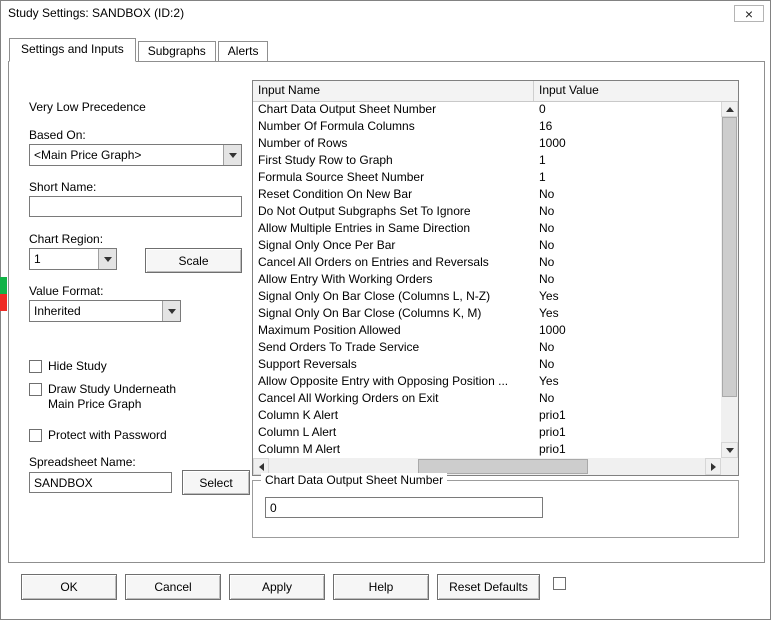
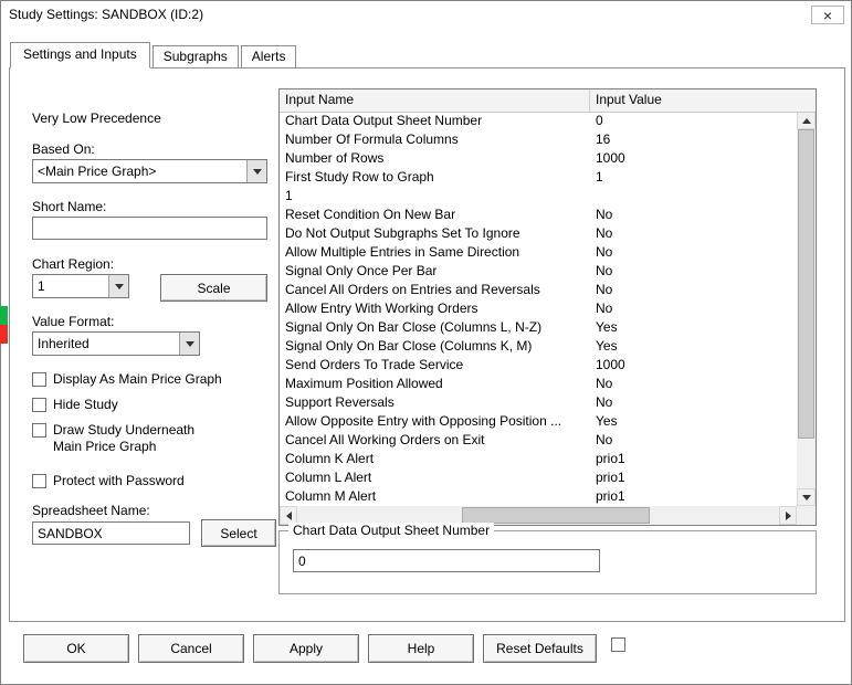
  Study Settings: SANDBOX (ID:2)
  ×
  Settings and Inputs
  Subgraphs
  Alerts
  Very Low Precedence
  Based On:
  <Main Price Graph>
  Short Name:
  Chart Region:
  1
  Scale
  Value Format:
  Inherited
+ Display As Main Price Graph
  Hide Study
  Draw Study Underneath Main Price Graph
  Protect with Password
  Spreadsheet Name:
  SANDBOX
  Select
  Input Name
  Input Value
  Chart Data Output Sheet Number
  0
  Number Of Formula Columns
  16
  Number of Rows
  1000
  First Study Row to Graph
  1
- Formula Source Sheet Number
  1
  Reset Condition On New Bar
  No
  Do Not Output Subgraphs Set To Ignore
  No
  Allow Multiple Entries in Same Direction
  No
  Signal Only Once Per Bar
  No
  Cancel All Orders on Entries and Reversals
  No
  Allow Entry With Working Orders
  No
  Signal Only On Bar Close (Columns L, N-Z)
  Yes
  Signal Only On Bar Close (Columns K, M)
  Yes
- Maximum Position Allowed
+ Send Orders To Trade Service
  1000
- Send Orders To Trade Service
+ Maximum Position Allowed
  No
  Support Reversals
  No
  Allow Opposite Entry with Opposing Position ...
  Yes
  Cancel All Working Orders on Exit
  No
  Column K Alert
  prio1
  Column L Alert
  prio1
  Column M Alert
  prio1
  Chart Data Output Sheet Number
  0
  OK
  Cancel
  Apply
  Help
  Reset Defaults
